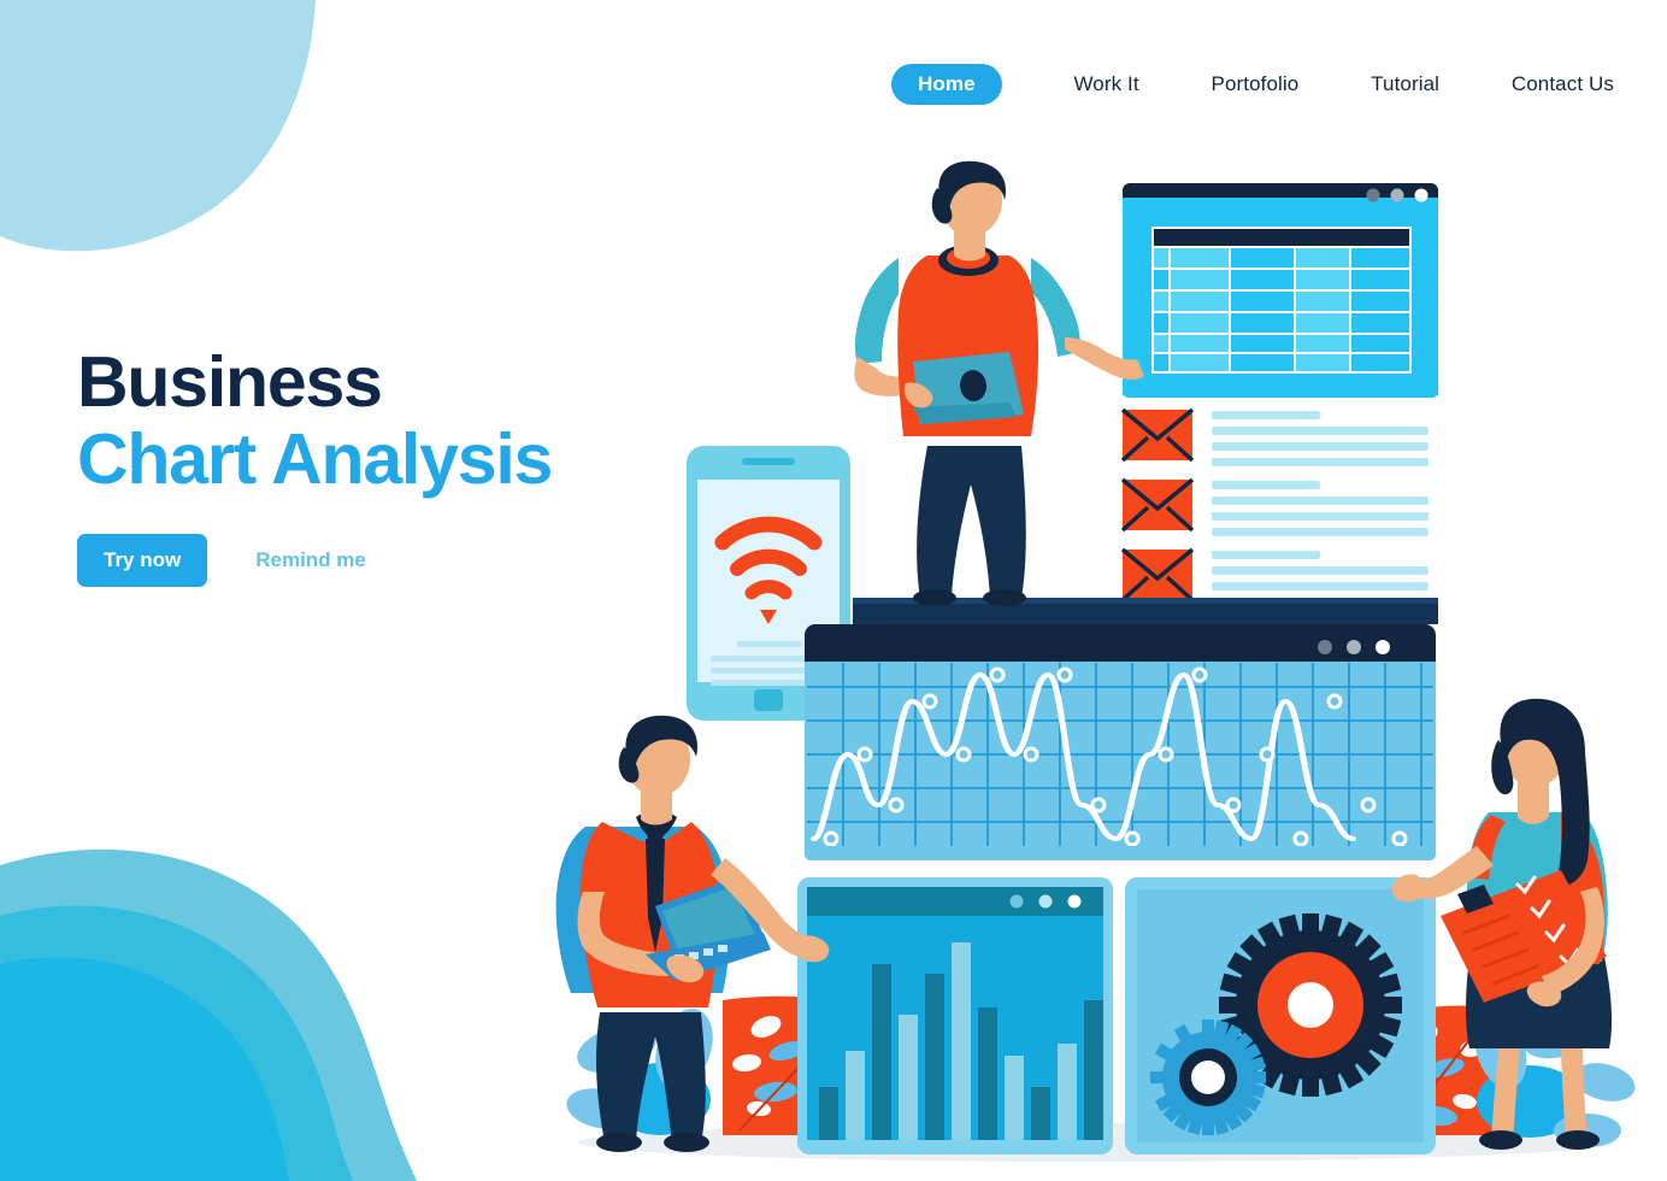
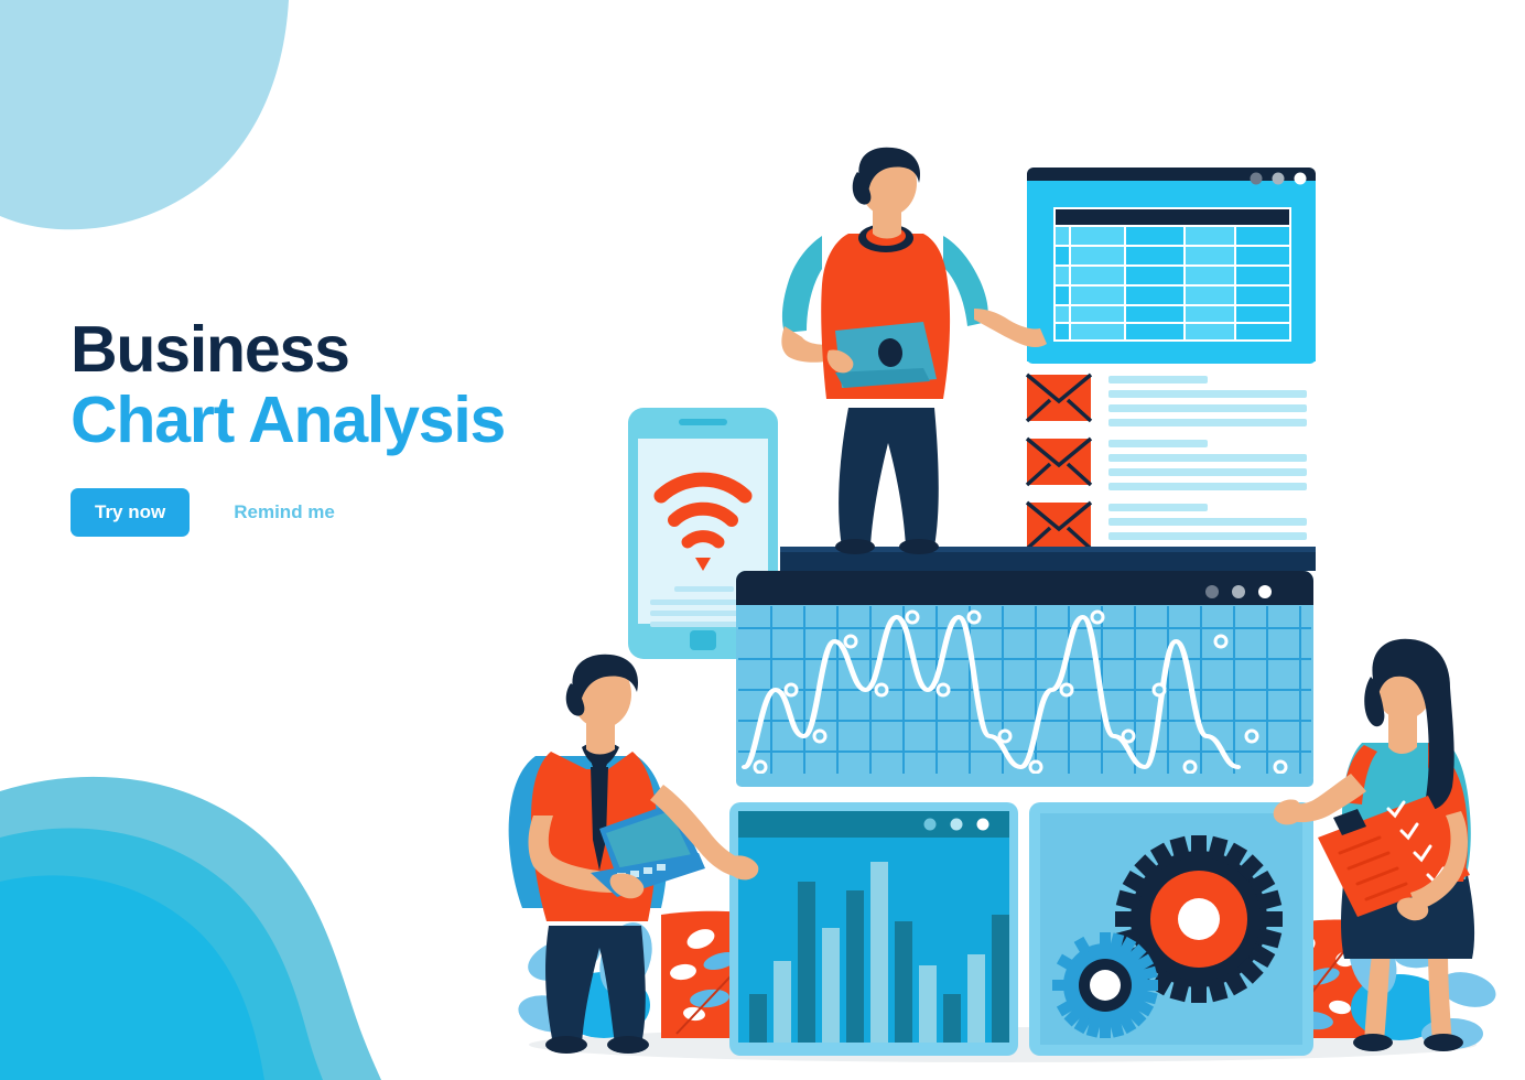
- Home
- Work It
- Portofolio
- Tutorial
- Contact Us
  Business
  Chart Analysis
  Try now
  Remind me
